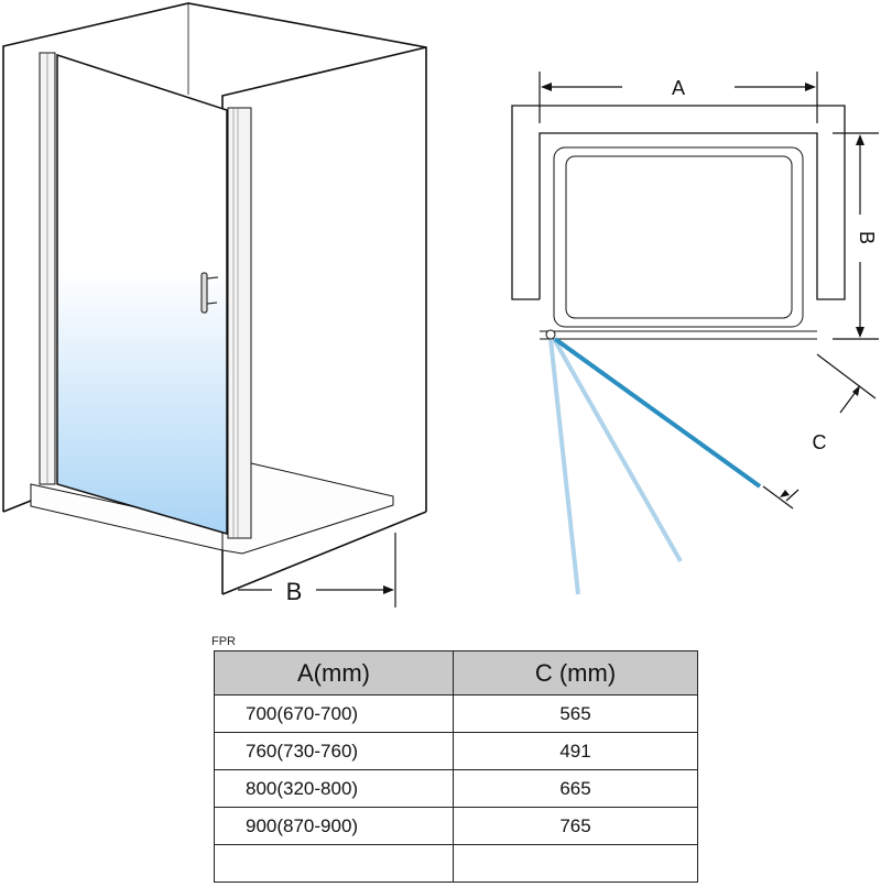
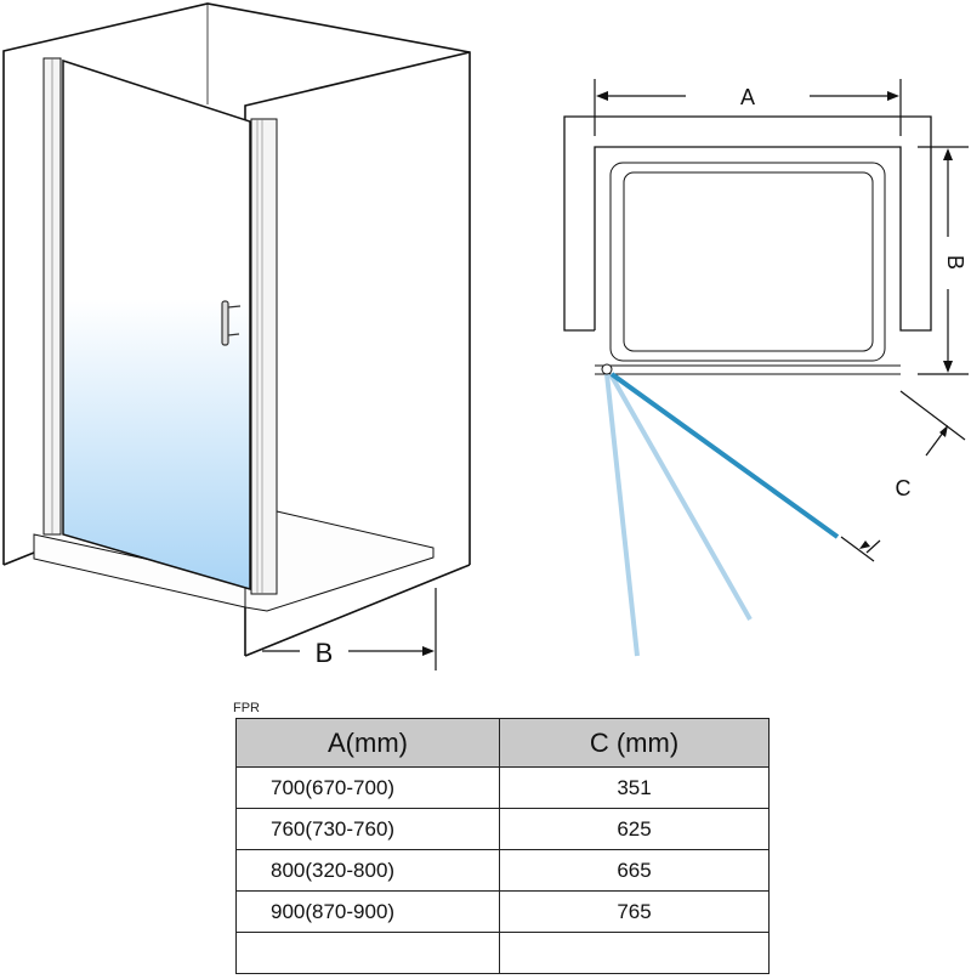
  B
  A
  C
  FPR
  A(mm)	C (mm)
- 700(670-700)	565
+ 700(670-700)	351
- 760(730-760)	491
+ 760(730-760)	625
  800(320-800)	665
  900(870-900)	765
